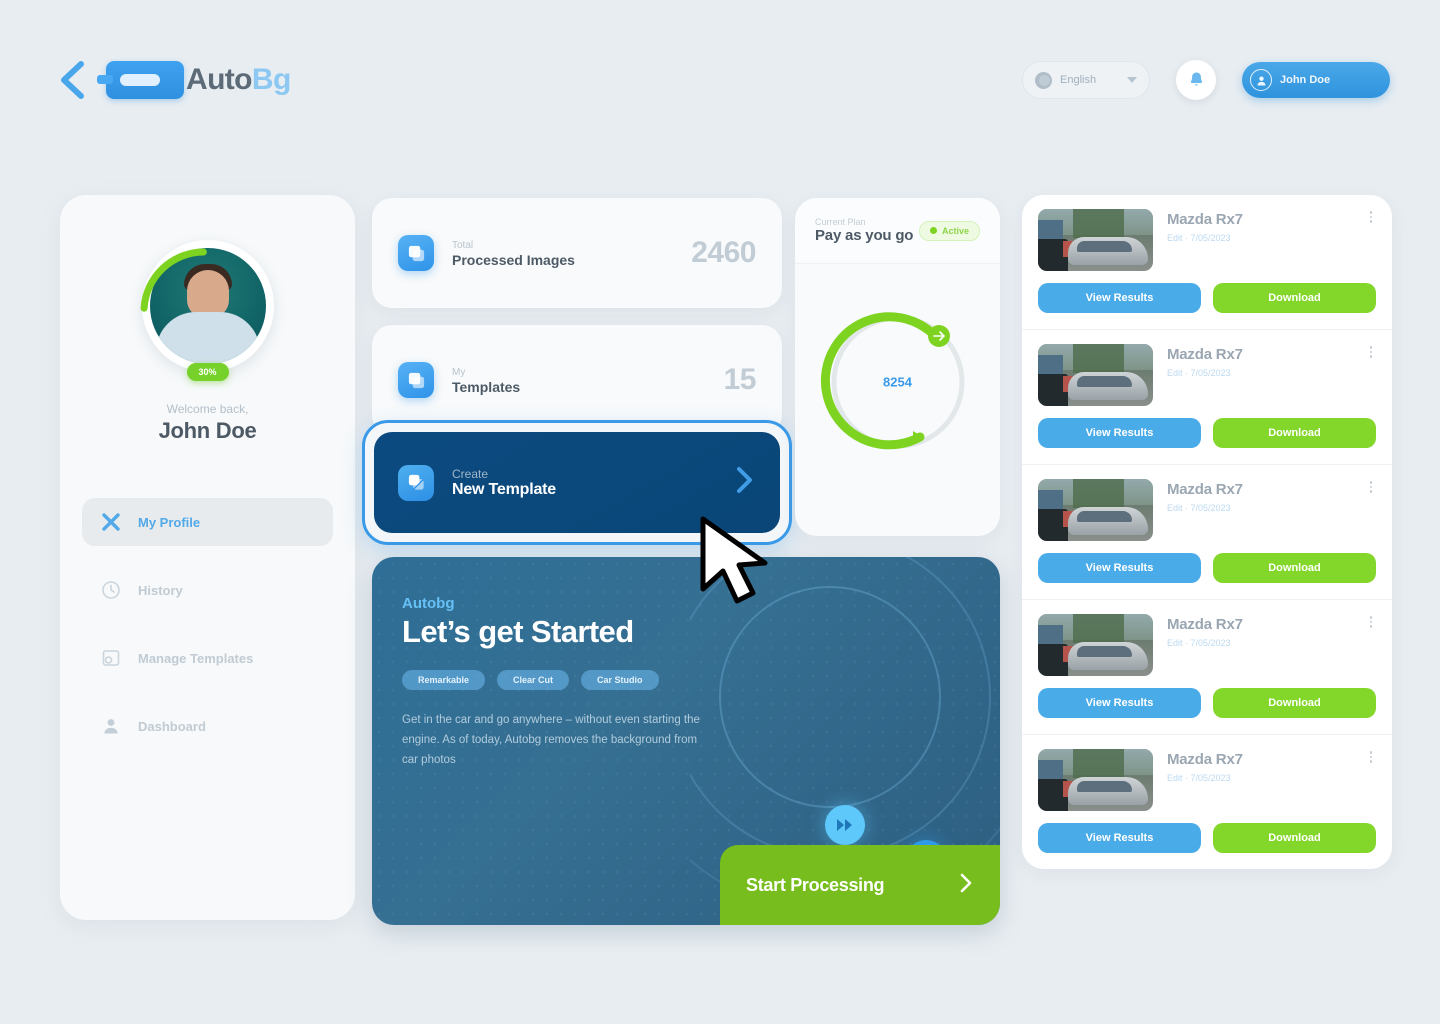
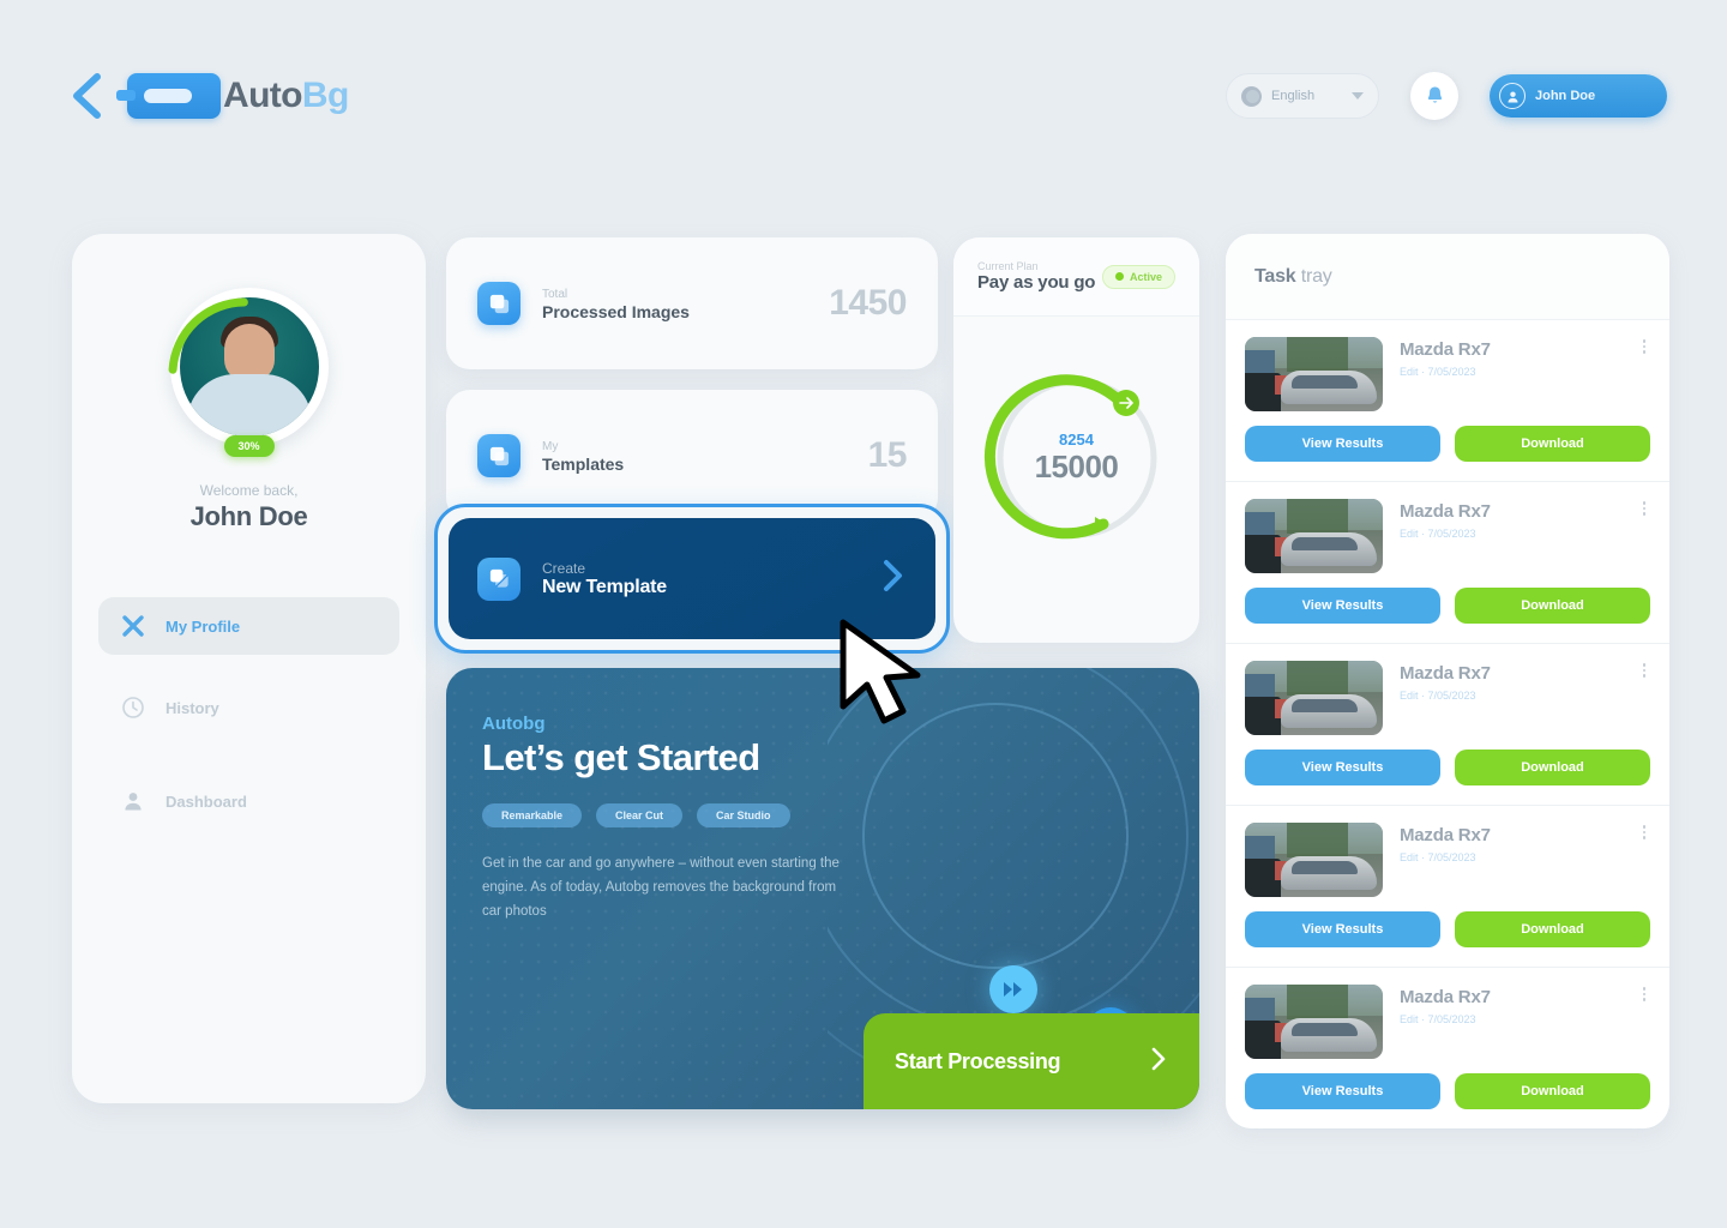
  AutoBg
  English
  John Doe
  30%
  Welcome back,
  John Doe
  My Profile
  History
- Manage Templates
  Dashboard
  Total
  Processed Images
- 2460
+ 1450
  My
  Templates
  15
  Create
  New Template
  Current Plan
  Pay as you go
  Active
  8254
+ 15000
  Autobg
  Let’s get Started
  Remarkable
  Clear Cut
  Car Studio
  Get in the car and go anywhere – without even starting the engine. As of today, Autobg removes the background from car photos
  Start Processing
+ Task tray
  Mazda Rx7
  Edit · 7/05/2023
  View Results
  Download
  Mazda Rx7
  Edit · 7/05/2023
  View Results
  Download
  Mazda Rx7
  Edit · 7/05/2023
  View Results
  Download
  Mazda Rx7
  Edit · 7/05/2023
  View Results
  Download
  Mazda Rx7
  Edit · 7/05/2023
  View Results
  Download
